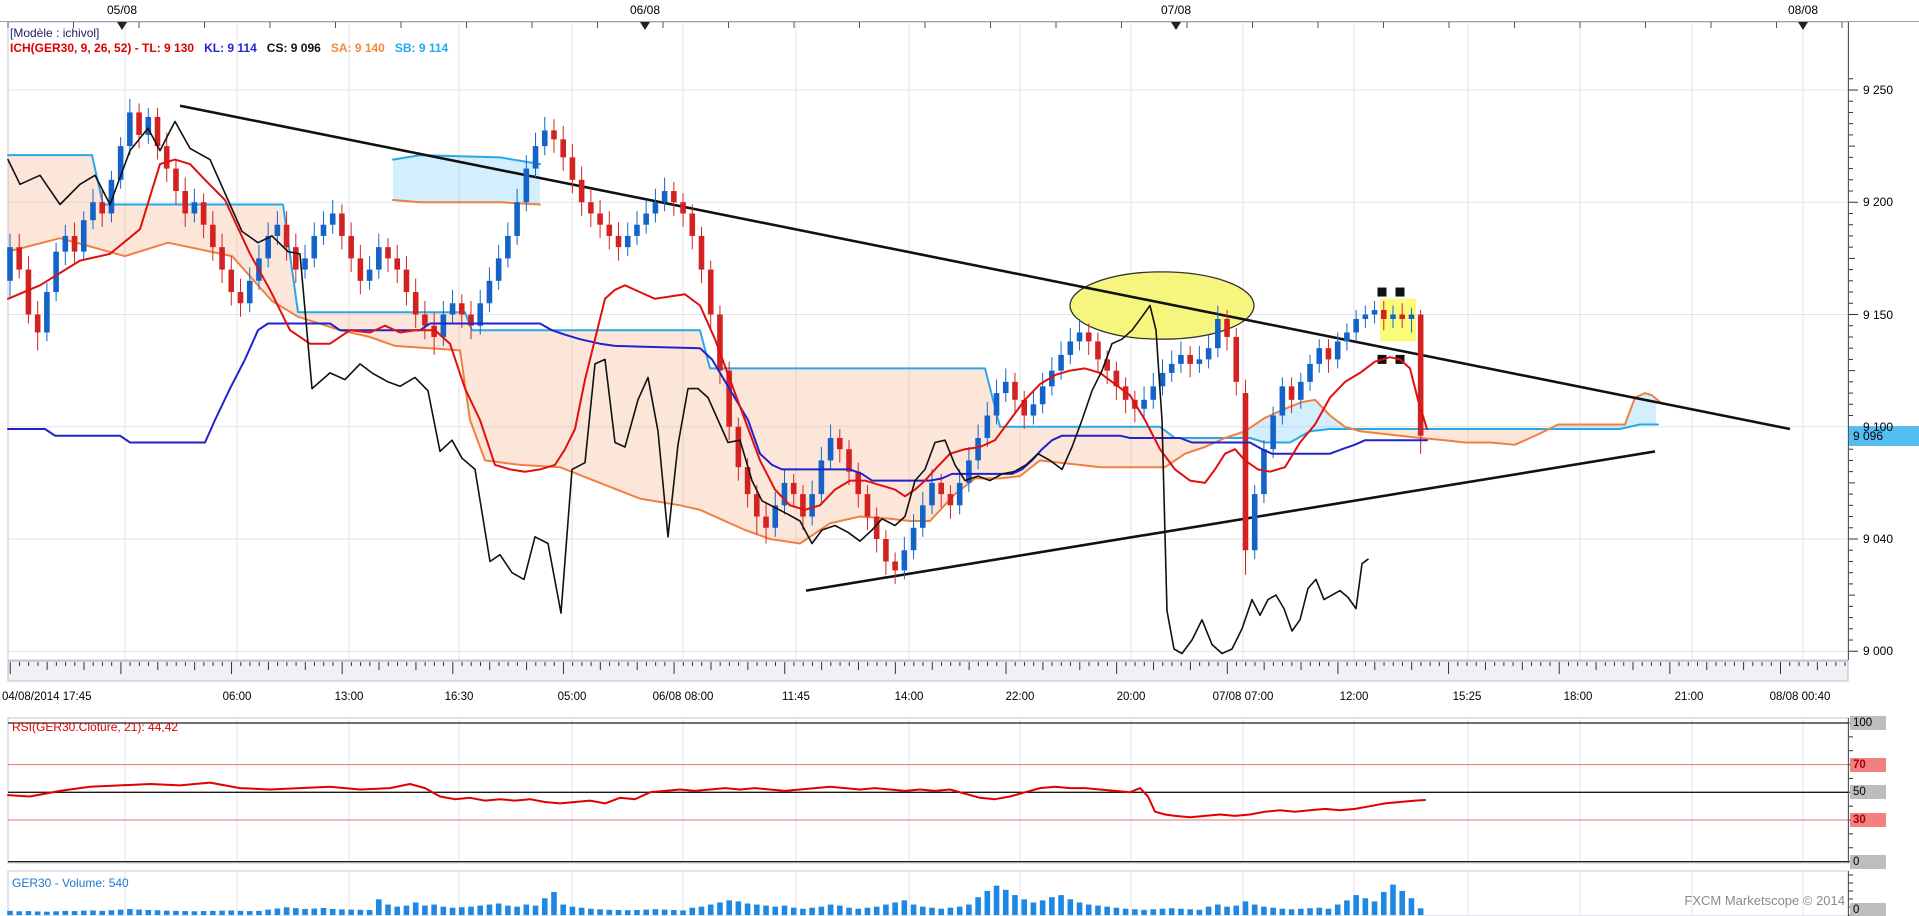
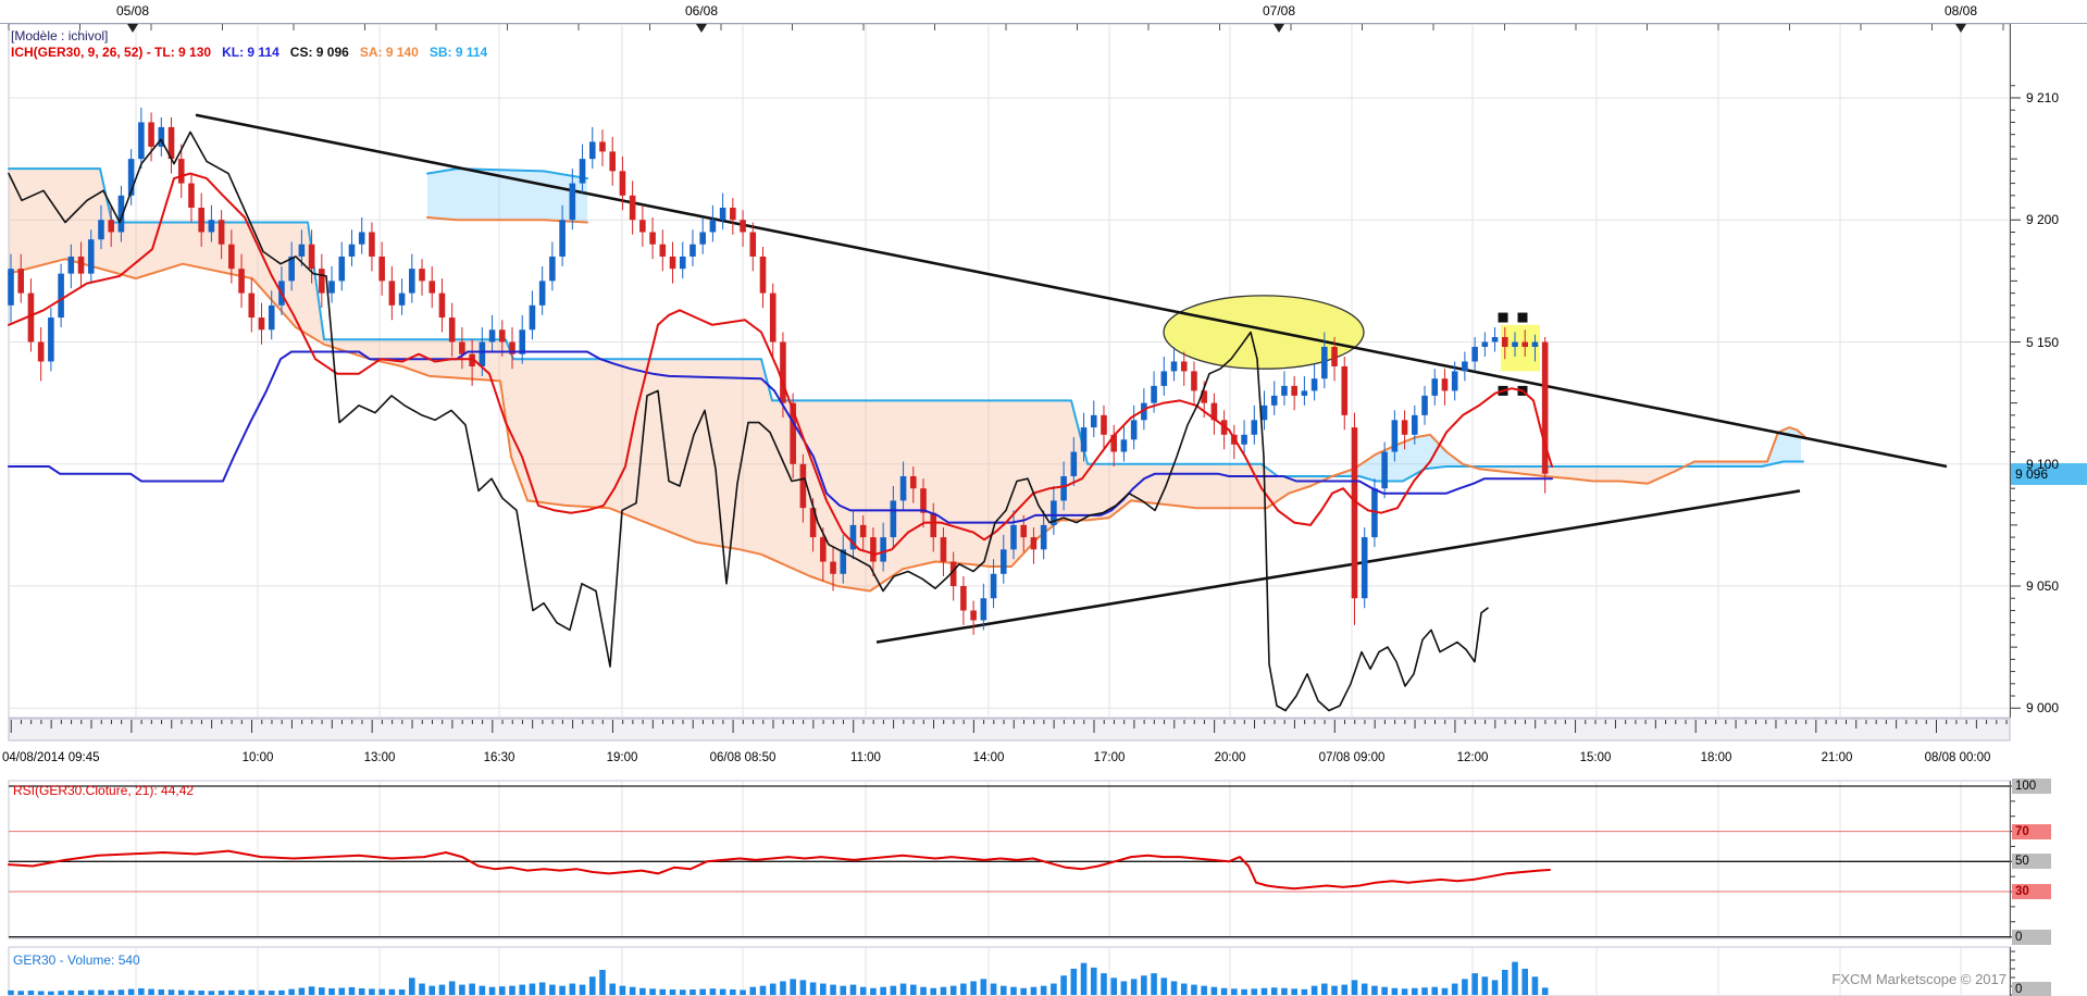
  [Modèle : ichivol]
  ICH(GER30, 9, 26, 52) - TL: 9 130 KL: 9 114 CS: 9 096 SA: 9 140 SB: 9 114
  9 096
  RSI(GER30.Cloture, 21): 44,42
  100
  70
  50
  30
  0
  GER30 - Volume: 540
  0
- FXCM Marketscope © 2014
+ FXCM Marketscope © 2017
  05/08
  06/08
  07/08
  08/08
- 04/08/2014 17:45
+ 04/08/2014 09:45
- 06:00
+ 10:00
  13:00
  16:30
- 05:00
+ 19:00
- 06/08 08:00
+ 06/08 08:50
- 11:45
+ 11:00
  14:00
- 22:00
+ 17:00
  20:00
- 07/08 07:00
+ 07/08 09:00
  12:00
- 15:25
+ 15:00
  18:00
  21:00
- 08/08 00:40
+ 08/08 00:00
- 9 250
+ 9 210
  9 200
- 9 150
+ 5 150
  9 100
- 9 040
+ 9 050
  9 000
